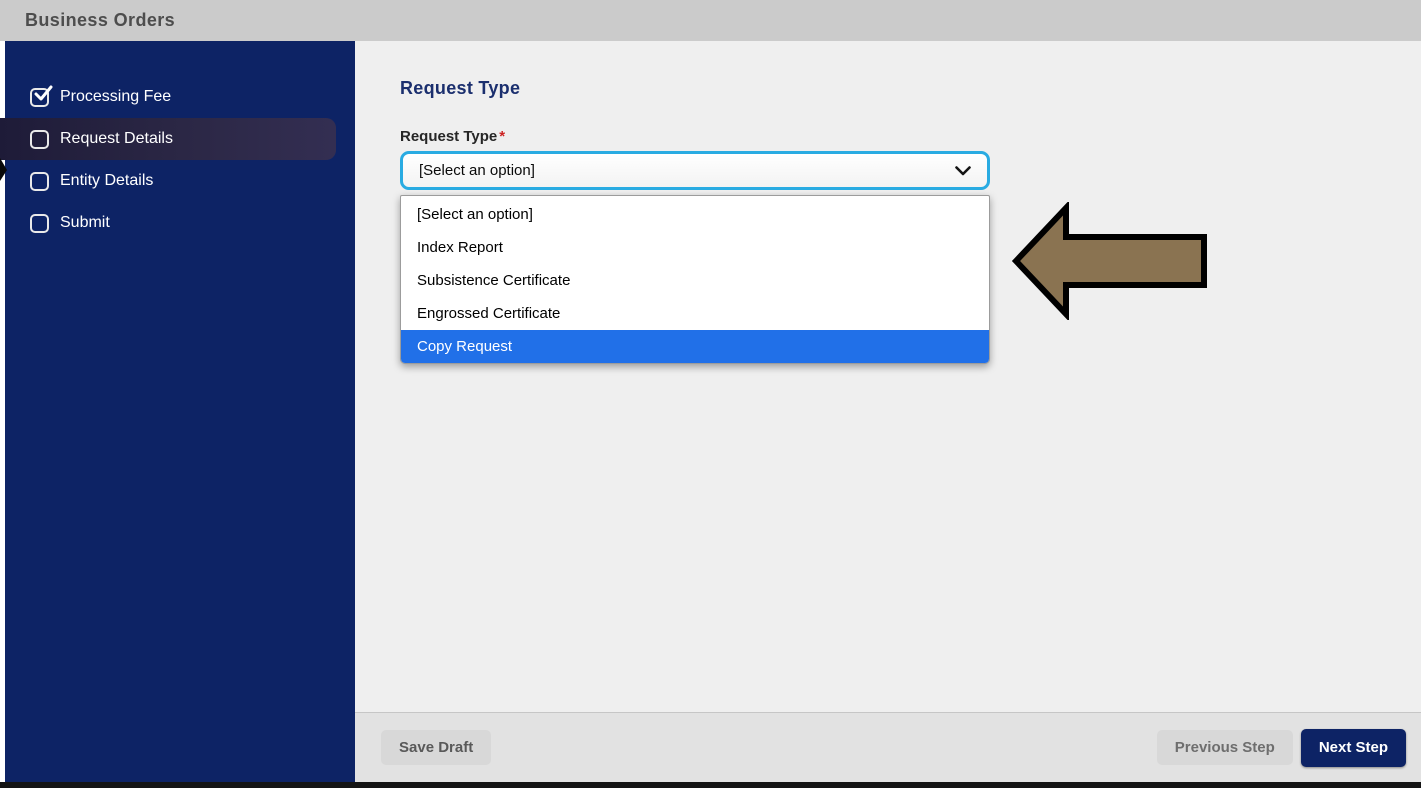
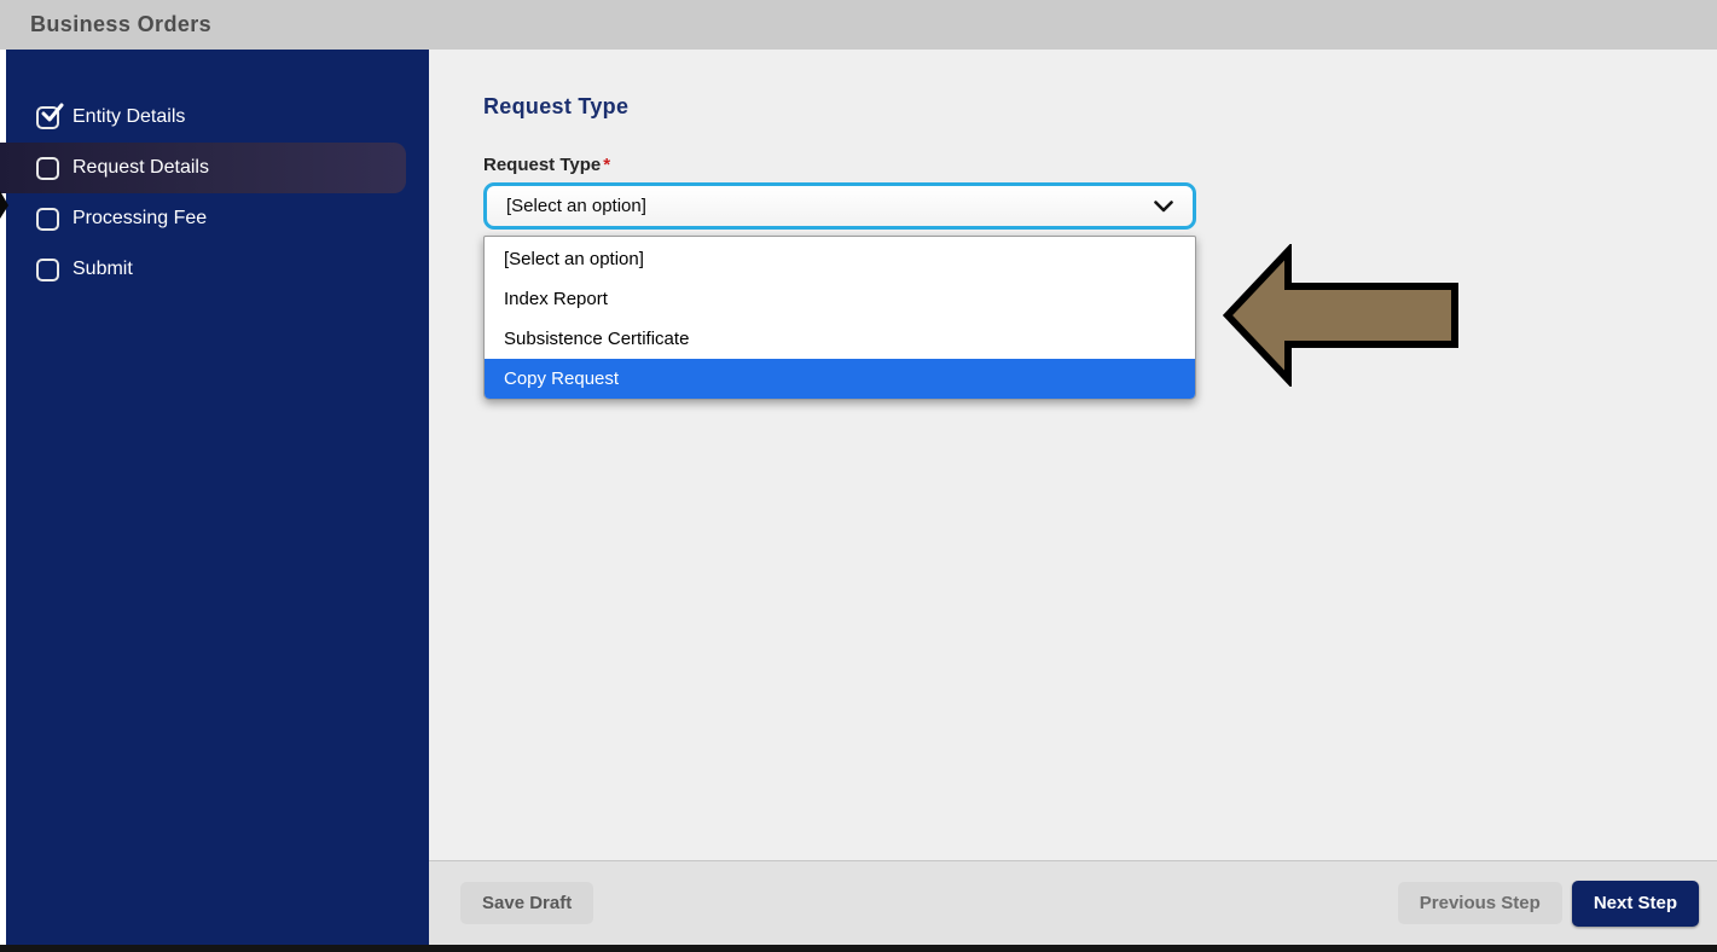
  Business Orders
- Processing Fee
+ Entity Details
  Request Details
- Entity Details
+ Processing Fee
  Submit
  Request Type
  Request Type*
  [Select an option]
  [Select an option]
  Index Report
  Subsistence Certificate
- Engrossed Certificate
  Copy Request
  Save Draft
  Previous Step
  Next Step
